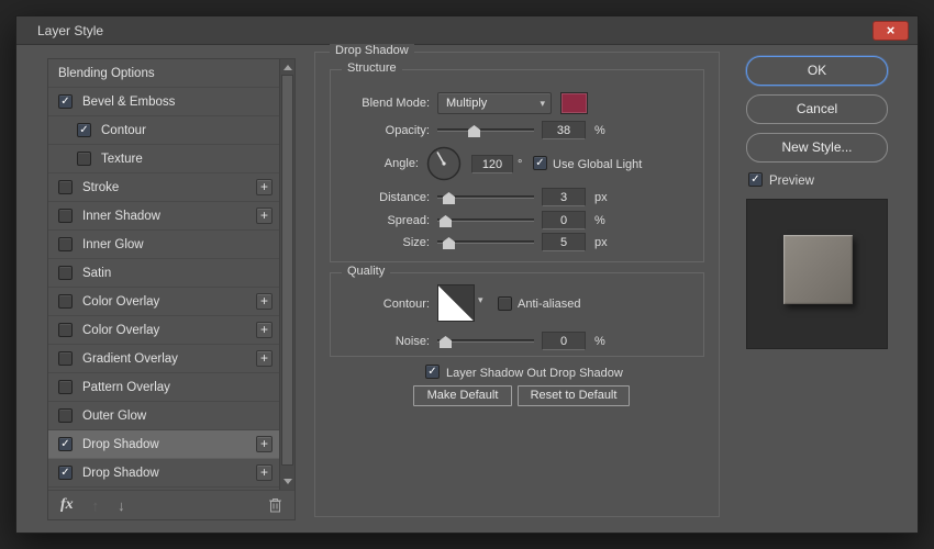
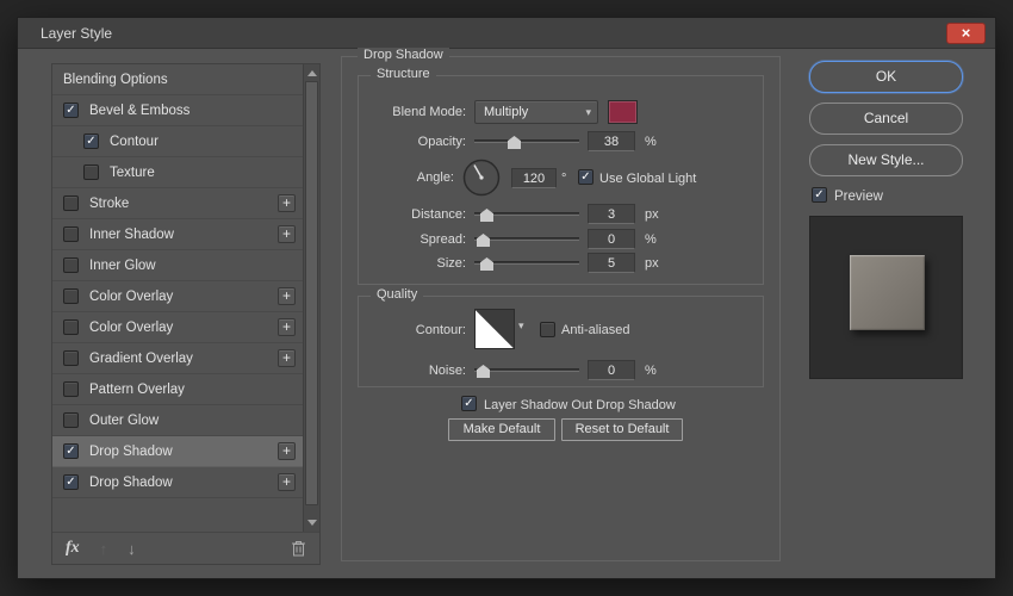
  Layer Style
  ×
  Blending Options
  ✓
  Bevel & Emboss
  ✓
  Contour
  Texture
  Stroke
  +
  Inner Shadow
  +
  Inner Glow
- Satin
  Color Overlay
  +
  Color Overlay
  +
  Gradient Overlay
  +
  Pattern Overlay
  Outer Glow
  ✓
  Drop Shadow
  +
  ✓
  Drop Shadow
  +
  fx
  ↓
  Drop Shadow
  Structure
  Blend Mode:
  Multiply
  ▾
  Opacity:
  38
  %
  Angle:
  120
  °
  ✓
  Use Global Light
  Distance:
  3
  px
  Spread:
  0
  %
  Size:
  5
  px
  Quality
  Contour:
  ▾
  Anti-aliased
  Noise:
  0
  %
  ✓
  Layer Shadow Out Drop Shadow
  Make Default
  Reset to Default
  OK
  Cancel
  New Style...
  ✓
  Preview
